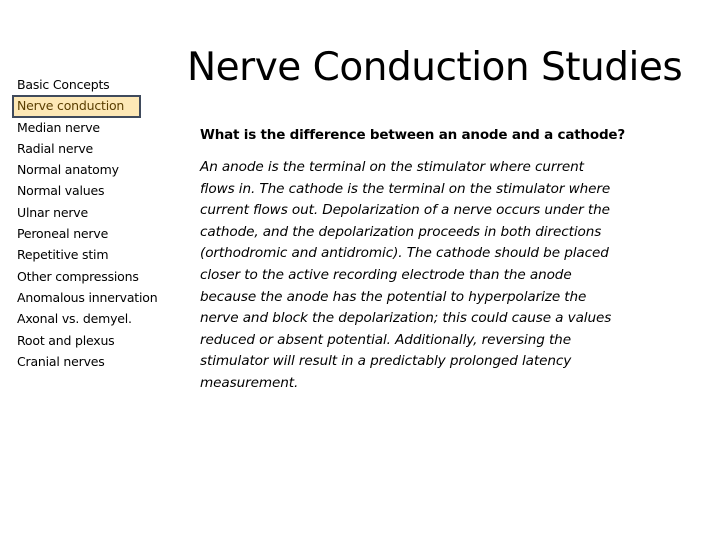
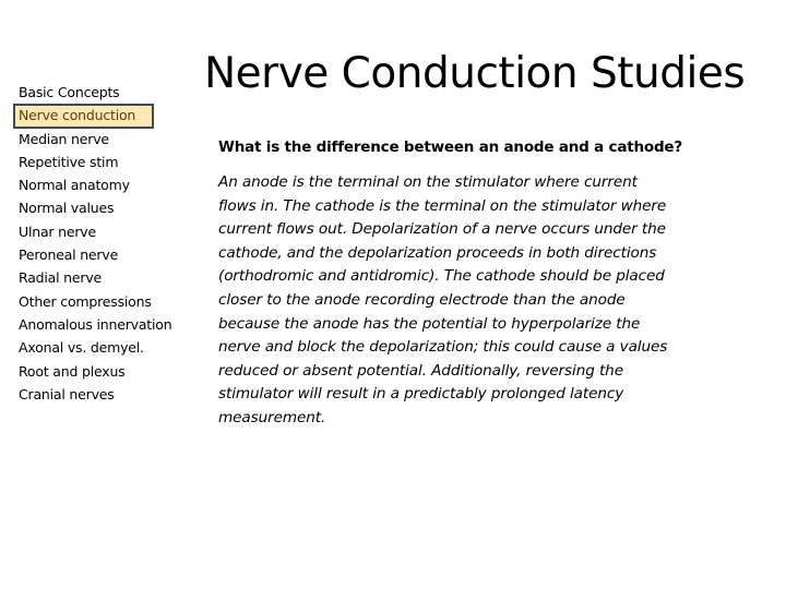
  Basic Concepts
  Nerve conduction
  Median nerve
- Radial nerve
+ Repetitive stim
  Normal anatomy
  Normal values
  Ulnar nerve
  Peroneal nerve
- Repetitive stim
+ Radial nerve
  Other compressions
  Anomalous innervation
  Axonal vs. demyel.
  Root and plexus
  Cranial nerves
  Nerve Conduction Studies
  What is the difference between an anode and a cathode?
  An anode is the terminal on the stimulator where current
  flows in. The cathode is the terminal on the stimulator where
  current flows out. Depolarization of a nerve occurs under the
  cathode, and the depolarization proceeds in both directions
  (orthodromic and antidromic). The cathode should be placed
- closer to the active recording electrode than the anode
+ closer to the anode recording electrode than the anode
  because the anode has the potential to hyperpolarize the
  nerve and block the depolarization; this could cause a values
  reduced or absent potential. Additionally, reversing the
  stimulator will result in a predictably prolonged latency
  measurement.
